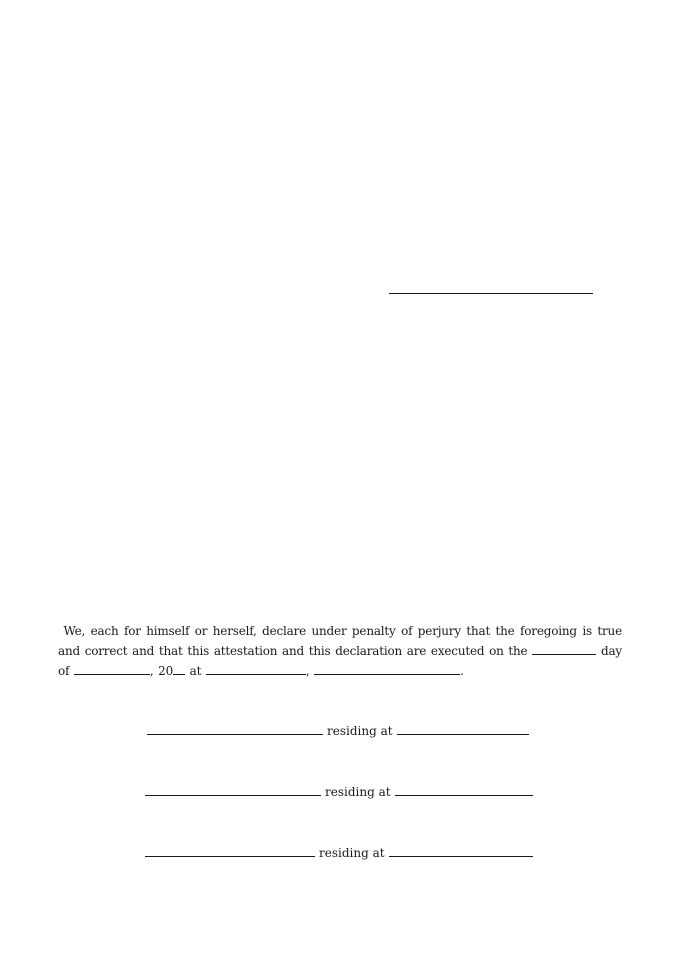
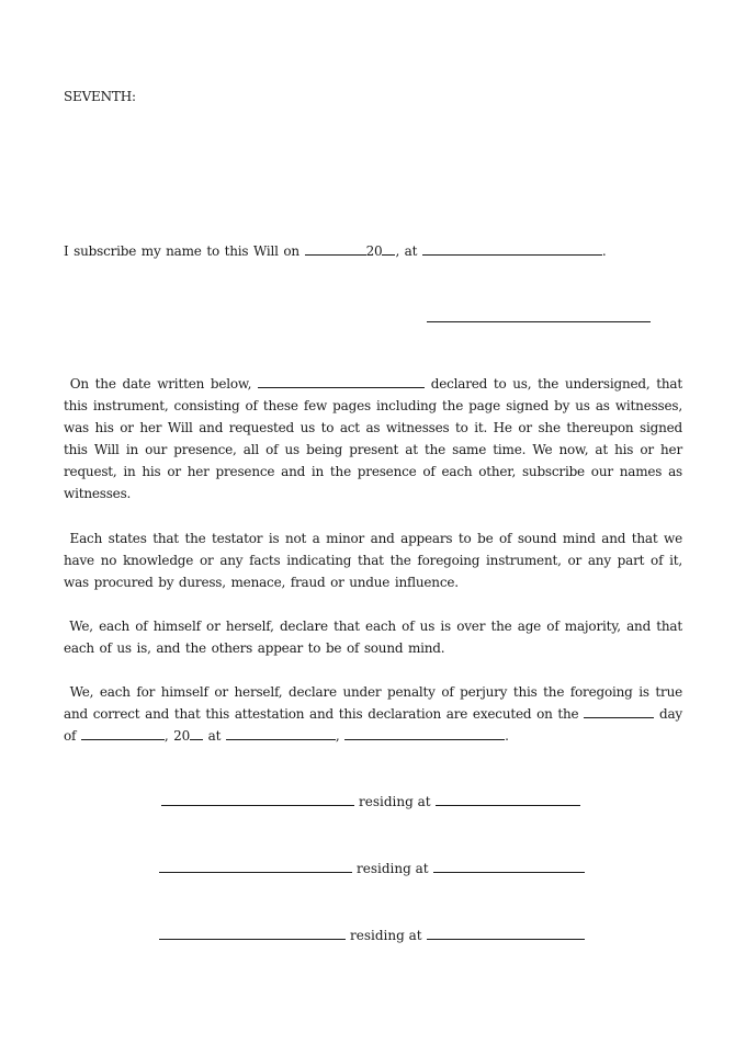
+ SEVENTH:
+ I subscribe my name to this Will on 20 , at .
+ On the date written below, declared to us, the undersigned, that this instrument, consisting of these few pages including the page signed by us as witnesses, was his or her Will and requested us to act as witnesses to it. He or she thereupon signed this Will in our presence, all of us being present at the same time. We now, at his or her request, in his or her presence and in the presence of each other, subscribe our names as witnesses.
+ Each states that the testator is not a minor and appears to be of sound mind and that we have no knowledge or any facts indicating that the foregoing instrument, or any part of it, was procured by duress, menace, fraud or undue influence.
+ We, each of himself or herself, declare that each of us is over the age of majority, and that each of us is, and the others appear to be of sound mind.
- We, each for himself or herself, declare under penalty of perjury that the foregoing is true and correct and that this attestation and this declaration are executed on the day of , 20 at , .
+ We, each for himself or herself, declare under penalty of perjury this the foregoing is true and correct and that this attestation and this declaration are executed on the day of , 20 at , .
  residing at
  residing at
  residing at
